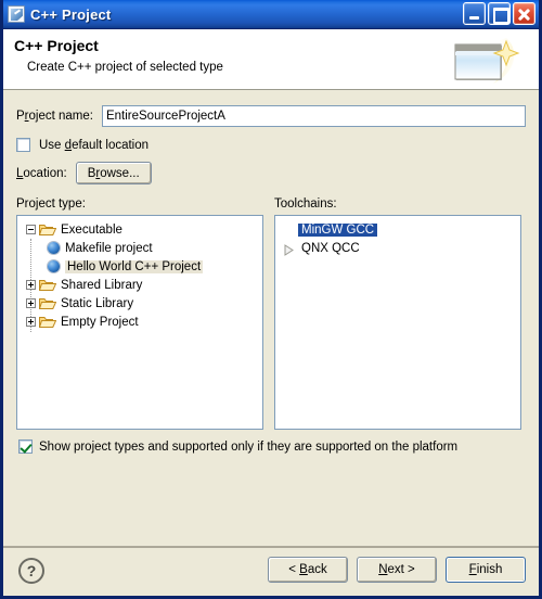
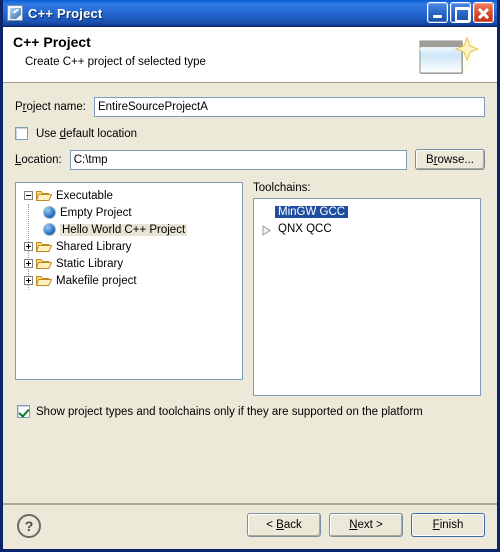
  C++ Project
  C++ Project
  Create C++ project of selected type
  Project name:
  EntireSourceProjectA
  Use default location
  Location:
+ C:\tmp
  Browse...
- Project type:
  Executable
- Makefile project
+ Empty Project
  Hello World C++ Project
  Shared Library
  Static Library
- Empty Project
+ Makefile project
  Toolchains:
  MinGW GCC
  QNX QCC
- Show project types and supported only if they are supported on the platform
+ Show project types and toolchains only if they are supported on the platform
  ?
  < Back
  Next >
  Finish
